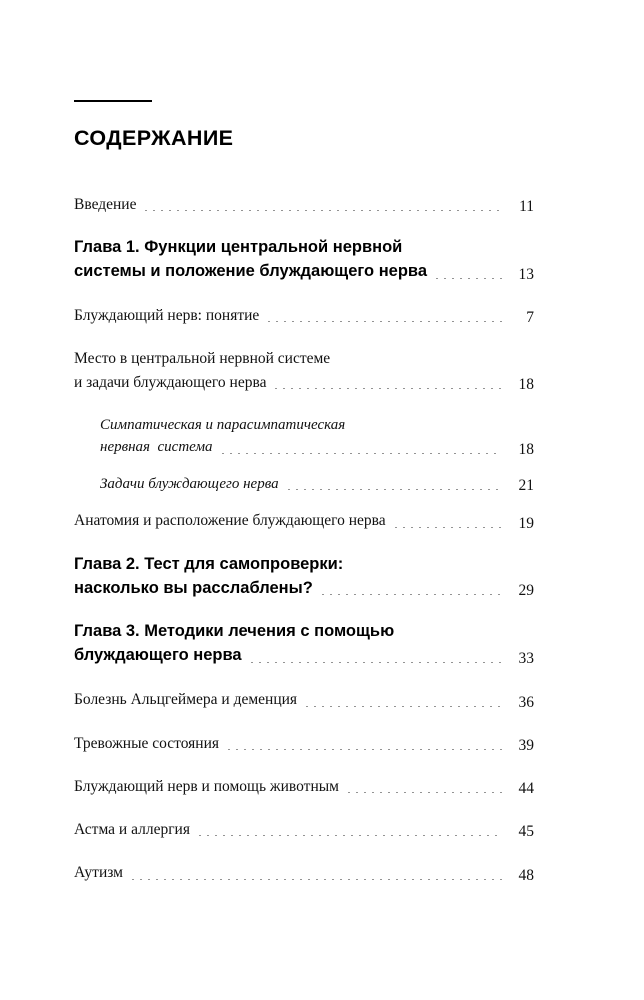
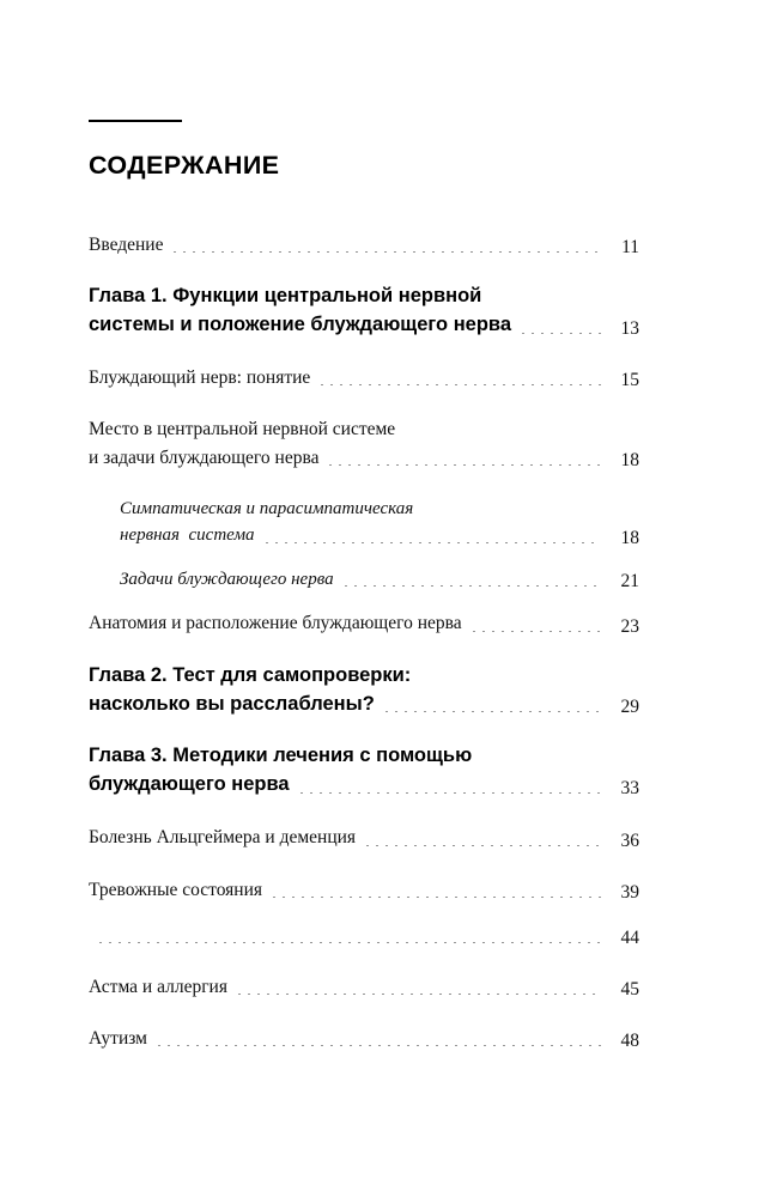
  СОДЕРЖАНИЕ
  Введение
  11
  Глава 1. Функции центральной нервной
  системы и положение блуждающего нерва
  13
  Блуждающий нерв: понятие
- 7
+ 15
  Место в центральной нервной системе
  и задачи блуждающего нерва
  18
  Симпатическая и парасимпатическая
  нервная система
  18
  Задачи блуждающего нерва
  21
  Анатомия и расположение блуждающего нерва
- 19
+ 23
  Глава 2. Тест для самопроверки:
  насколько вы расслаблены?
  29
  Глава 3. Методики лечения с помощью
  блуждающего нерва
  33
  Болезнь Альцгеймера и деменция
  36
  Тревожные состояния
  39
- Блуждающий нерв и помощь животным
  44
  Астма и аллергия
  45
  Аутизм
  48
